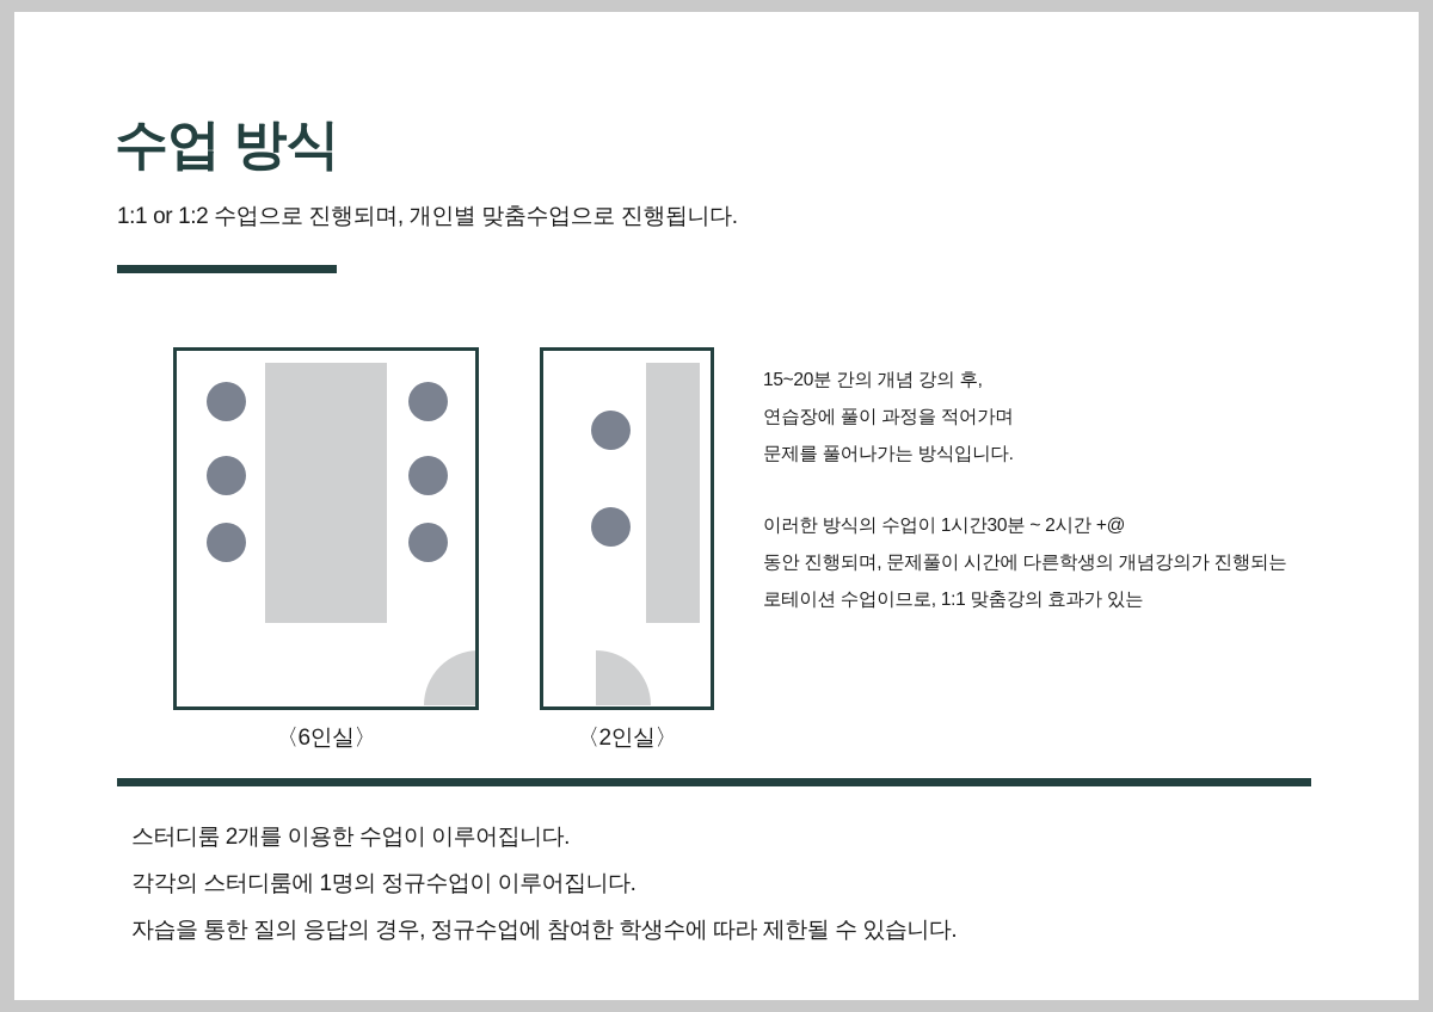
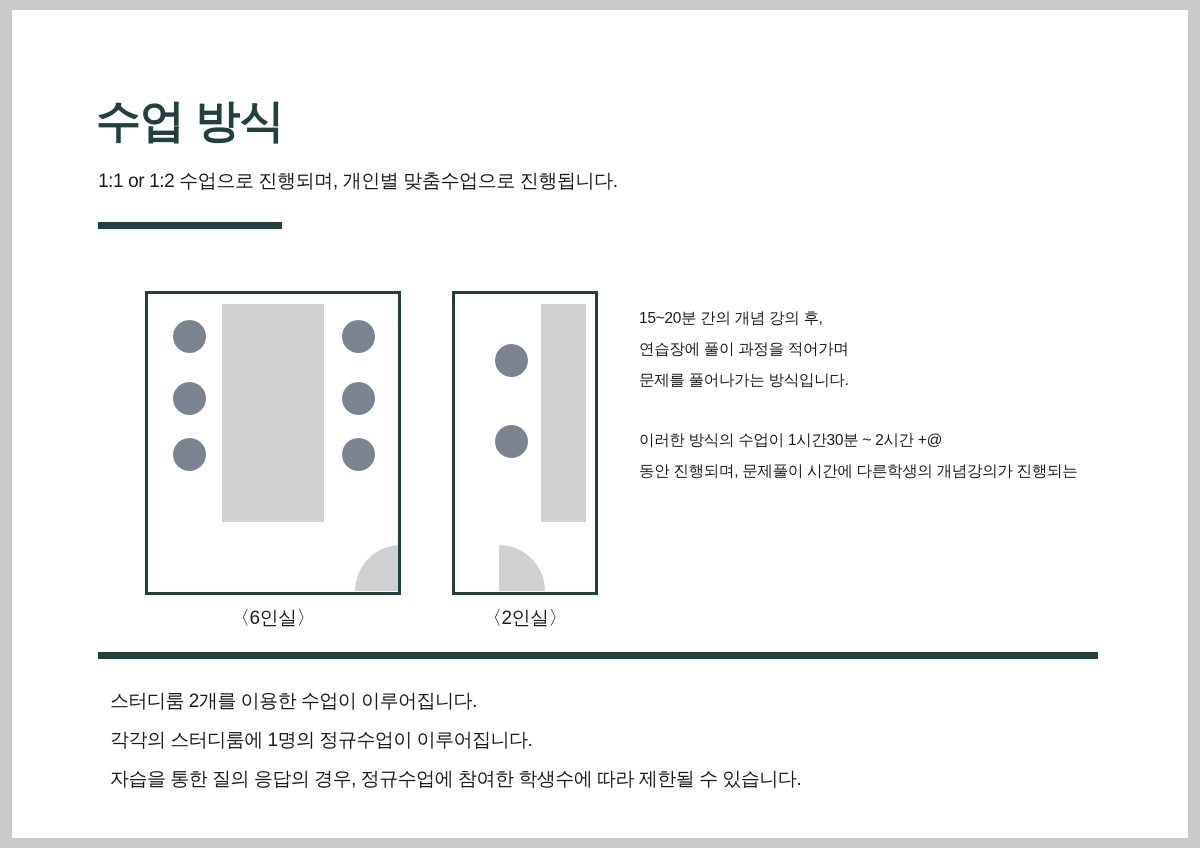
  수업 방식
  1:1 or 1:2 수업으로 진행되며, 개인별 맞춤수업으로 진행됩니다.
  〈6인실〉
  〈2인실〉
  15~20분 간의 개념 강의 후,
  연습장에 풀이 과정을 적어가며
  문제를 풀어나가는 방식입니다.
  이러한 방식의 수업이 1시간30분 ~ 2시간 +@
  동안 진행되며, 문제풀이 시간에 다른학생의 개념강의가 진행되는
- 로테이션 수업이므로, 1:1 맞춤강의 효과가 있는
  스터디룸 2개를 이용한 수업이 이루어집니다.
  각각의 스터디룸에 1명의 정규수업이 이루어집니다.
  자습을 통한 질의 응답의 경우, 정규수업에 참여한 학생수에 따라 제한될 수 있습니다.
